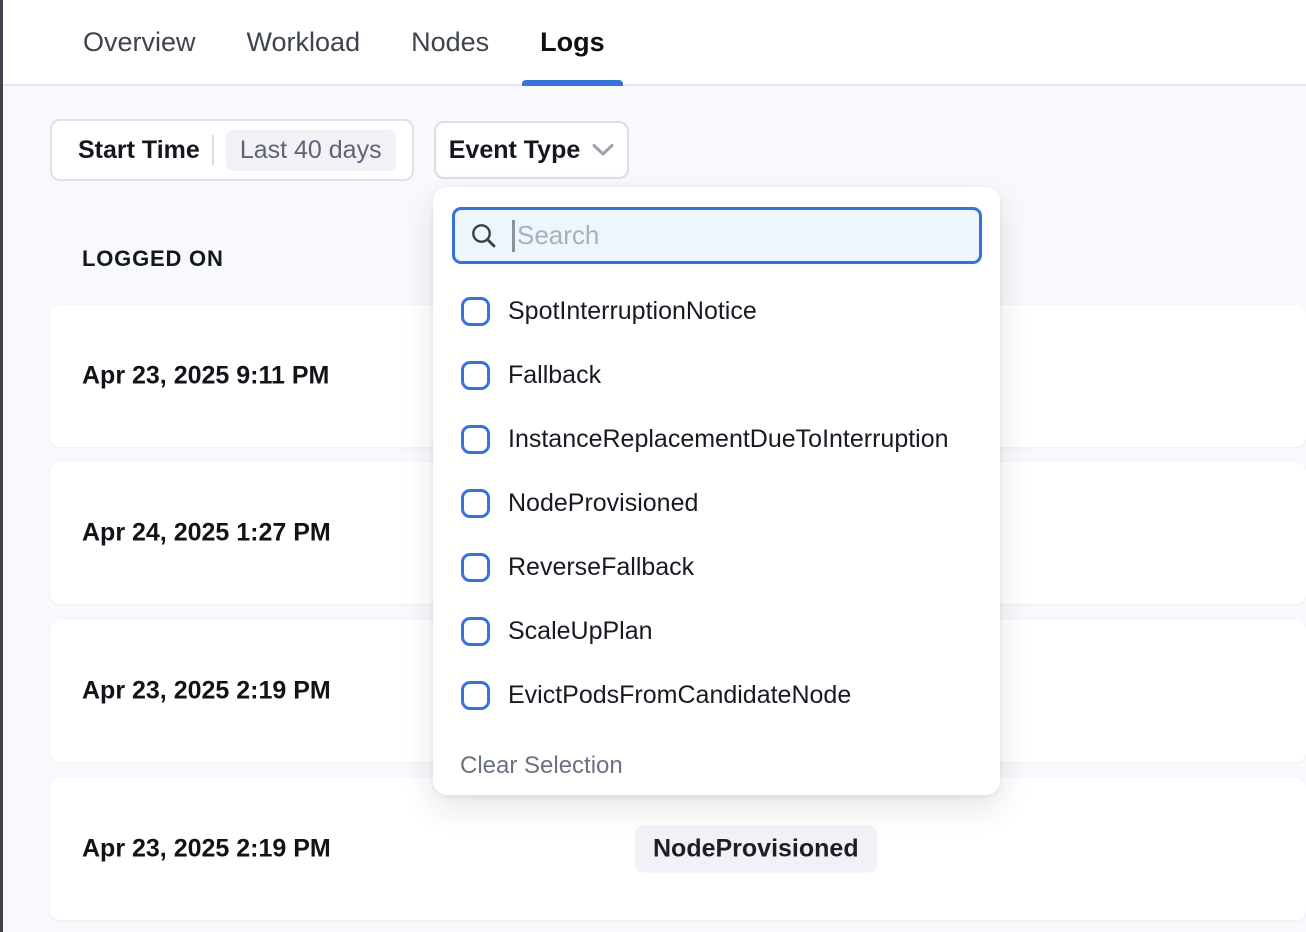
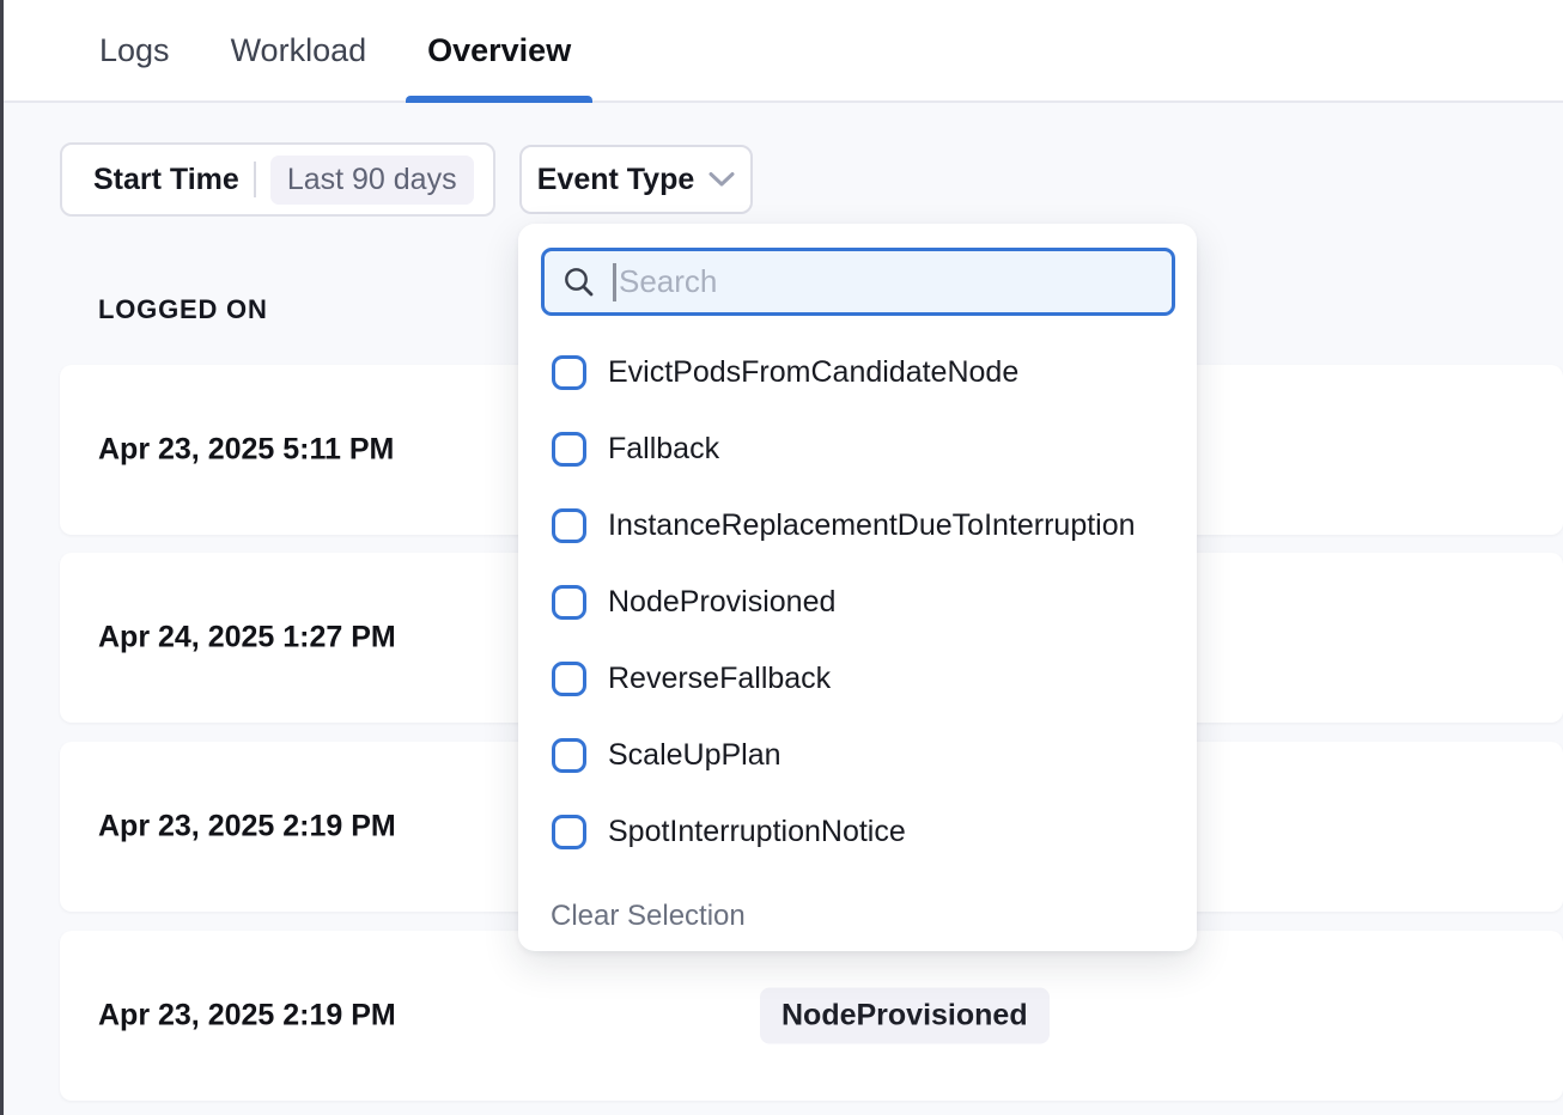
- Overview
+ Logs
  Workload
- Nodes
- Logs
+ Overview
  Start Time
- Last 40 days
+ Last 90 days
  Event Type
  LOGGED ON
- Apr 23, 2025 9:11 PM
+ Apr 23, 2025 5:11 PM
  Apr 24, 2025 1:27 PM
  Apr 23, 2025 2:19 PM
  Apr 23, 2025 2:19 PM
  NodeProvisioned
  Search
- SpotInterruptionNotice
+ EvictPodsFromCandidateNode
  Fallback
  InstanceReplacementDueToInterruption
  NodeProvisioned
  ReverseFallback
  ScaleUpPlan
- EvictPodsFromCandidateNode
+ SpotInterruptionNotice
  Clear Selection
